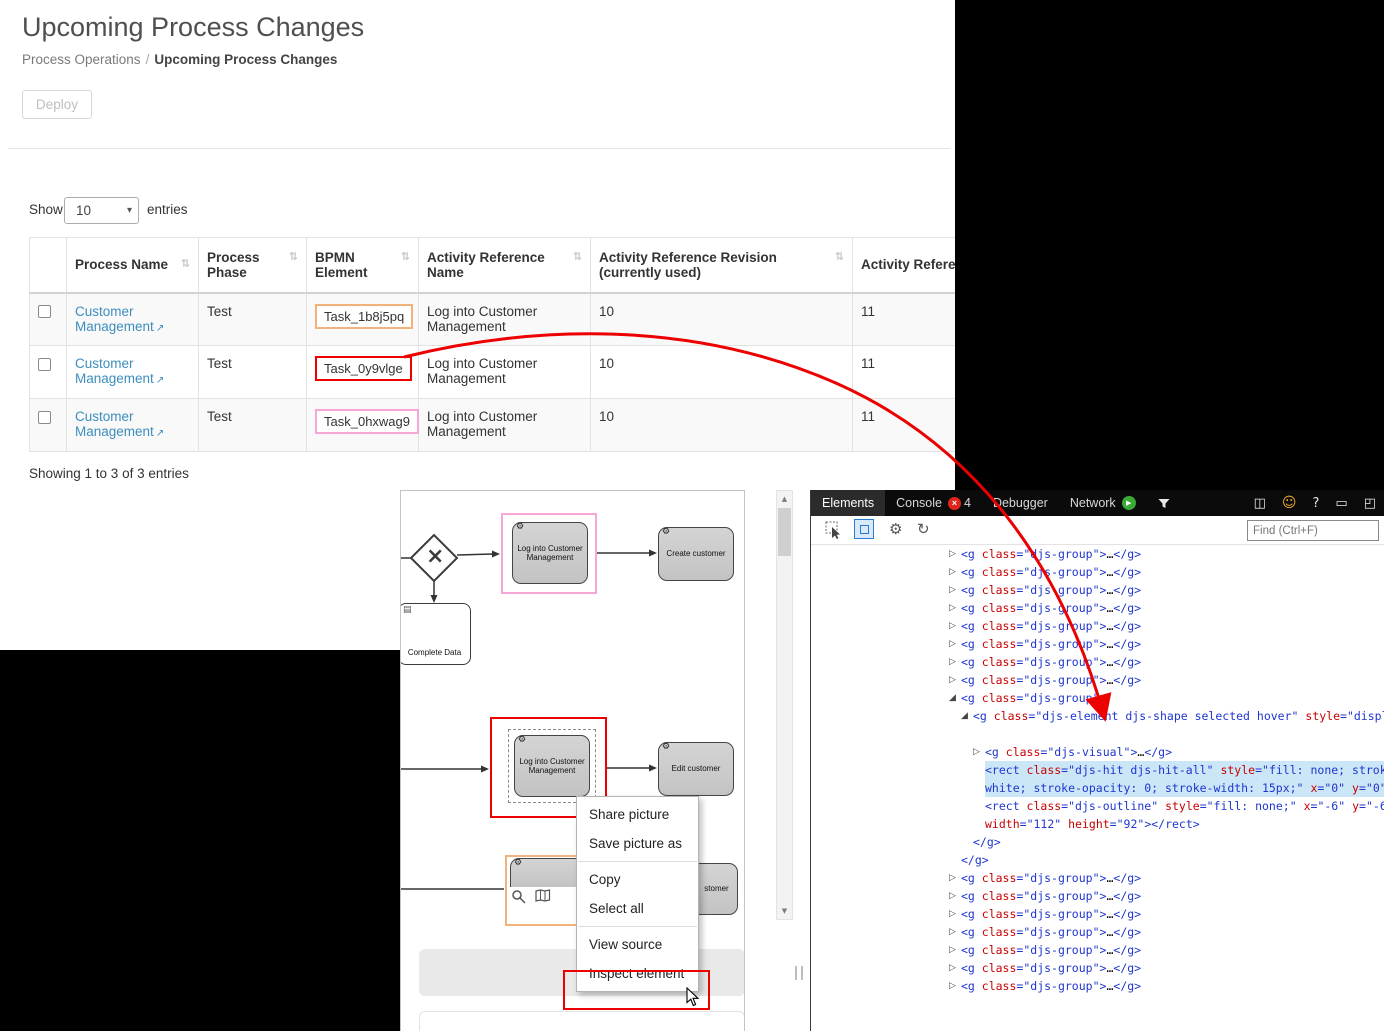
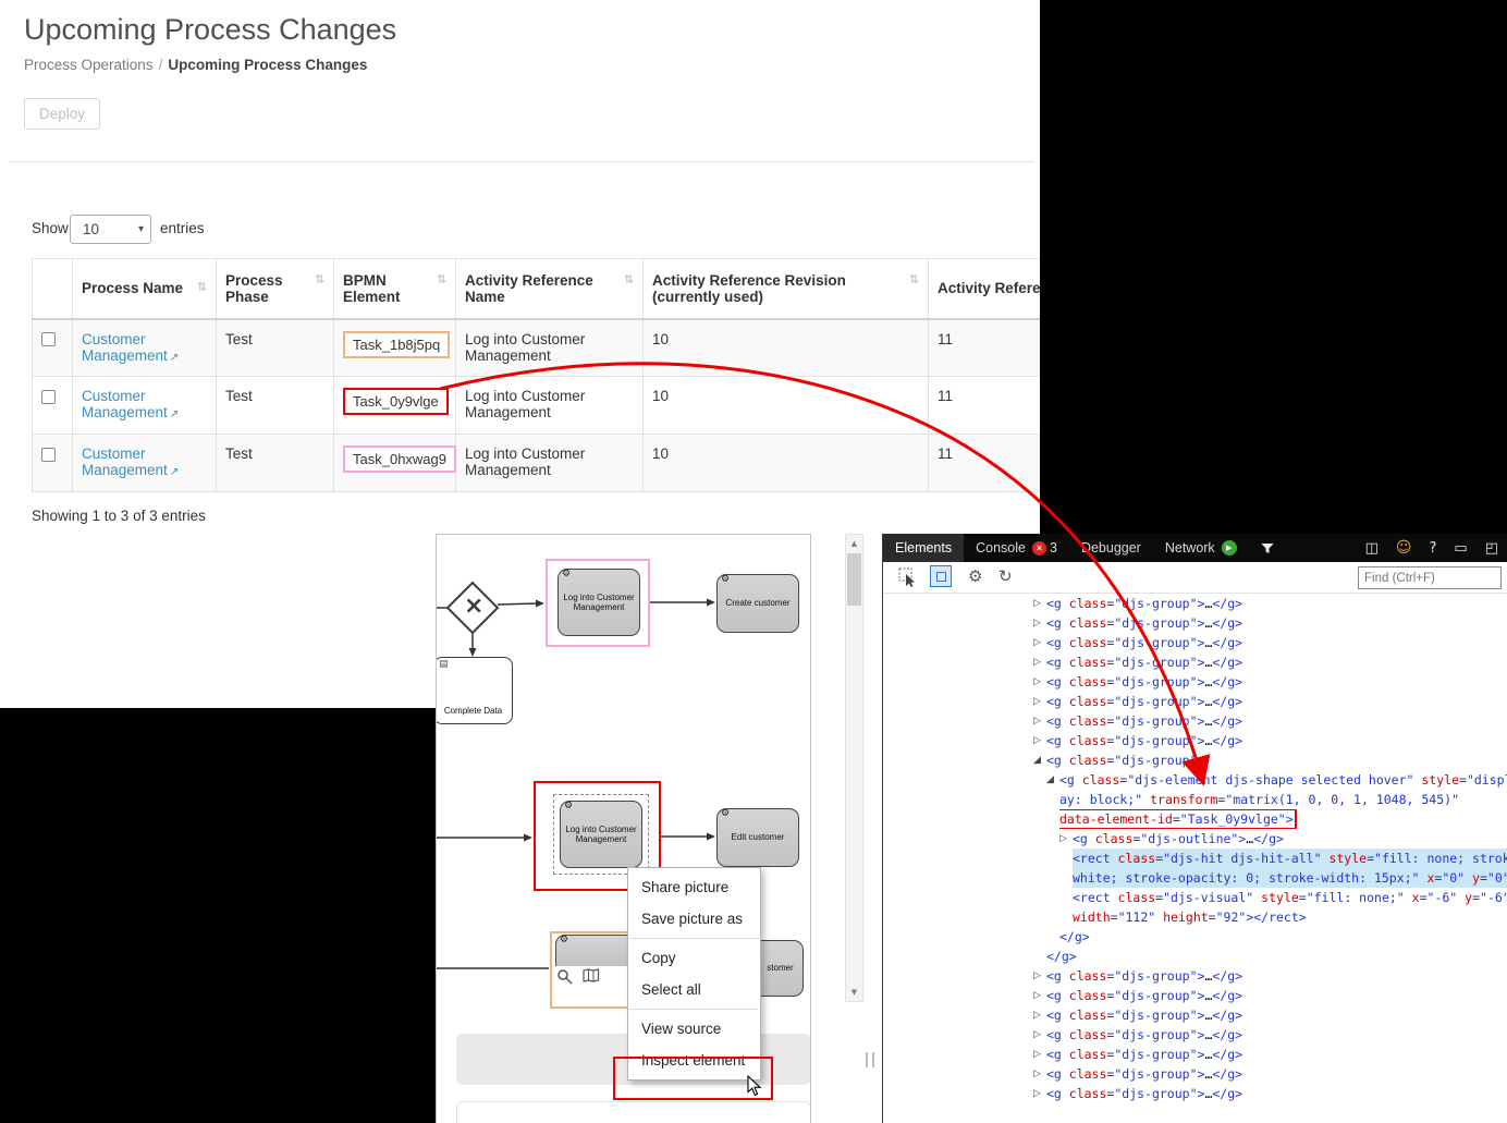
  Upcoming Process Changes
  Process Operations / Upcoming Process Changes
  Deploy
  Show
  10
  ▾
  entries
  	⇅Process Name	⇅Process Phase	⇅BPMN Element	⇅Activity Reference Name	⇅Activity Reference Revision (currently used)	Activity Refere
  	Customer Management ↗	Test	Task_1b8j5pq	Log into Customer Management	10	11
  	Customer Management ↗	Test	Task_0y9vlge	Log into Customer Management	10	11
  	Customer Management ↗	Test	Task_0hxwag9	Log into Customer Management	10	11
  Showing 1 to 3 of 3 entries
  ×
  ⚙
  Log into Customer Management
  ⚙
  Create customer
  ▤
  Complete Data
  ⚙
  Log into Customer Management
  ⚙
  Edit customer
  ⚙
  stomer
  Share picture
  Save picture as
  Copy
  Select all
  View source
  Inspect element
  ▲
  ▼
  Elements
  Console
  ×
- 4
+ 3
  ebugger
  Network
  ▶
  ◫
  ☺
  ?
  ▭
  ◰
  ⚙
  ↻
  Find (Ctrl+F)
  ▷
  <g class="js-group">…</g>
  ▷
  <g class="djs-group">…</g>
  ▷
  <g class="djsgroup">…</g>
  ▷
  <g class="djs-group">…</g>
  ▷
  <g class="djs-group">…</g>
  ▷
  <g class="djs-group">…</g>
  ▷
  <g class="djs-group">…</g>
  ▷
  <g class="djs-group">…</g>
  ◢
  <g class="djs-group">
  ◢
  <g class="djs-element djs-shape selected hover" style="disp
+ ay: block;" transform="matrix(1, 0, 0, 1, 1048, 545)"
+ data-element-id="Task_0y9vlge">
  ▷
- <g class="djs-visual">…</g>
+ <g class="djs-outline">…</g>
  <rect class="djs-hit djs-hit-all" style="fill: none; strok
  white; stroke-opacity: 0; stroke-width: 15px;" x="0" y="0"
- <rect class="djs-outline" style="fill: none;" x="-6" y="-6
+ <rect class="djs-visual" style="fill: none;" x="-6" y="-6"
  width="112" height="92"></rect>
  </g>
  </g>
  ▷
  <g class="djs-group">…</g>
  ▷
  <g class="djs-group">…</g>
  ▷
  <g class="djs-group">…</g>
  ▷
  <g class="djs-group">…</g>
  ▷
  <g class="djs-group">…</g>
  ▷
  <g class="djs-group">…</g>
  ▷
  <g class="djs-group">…</g>
